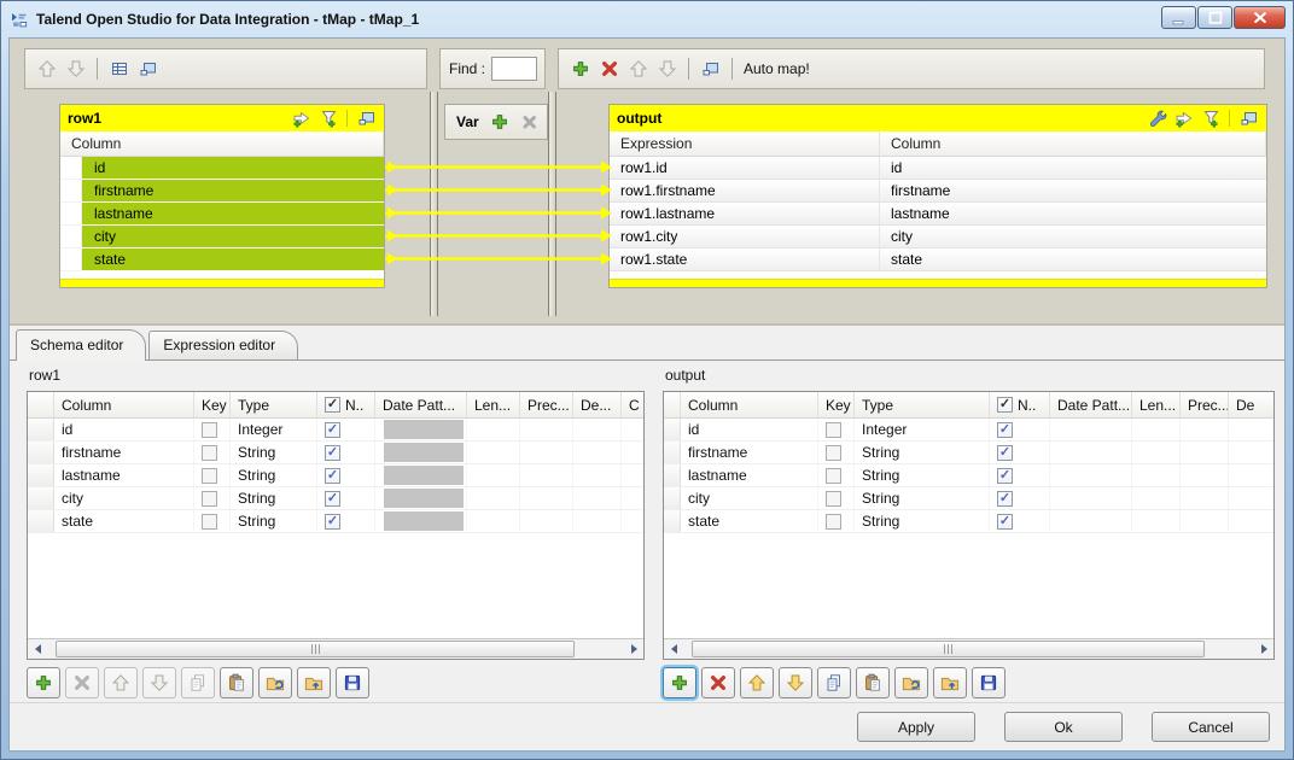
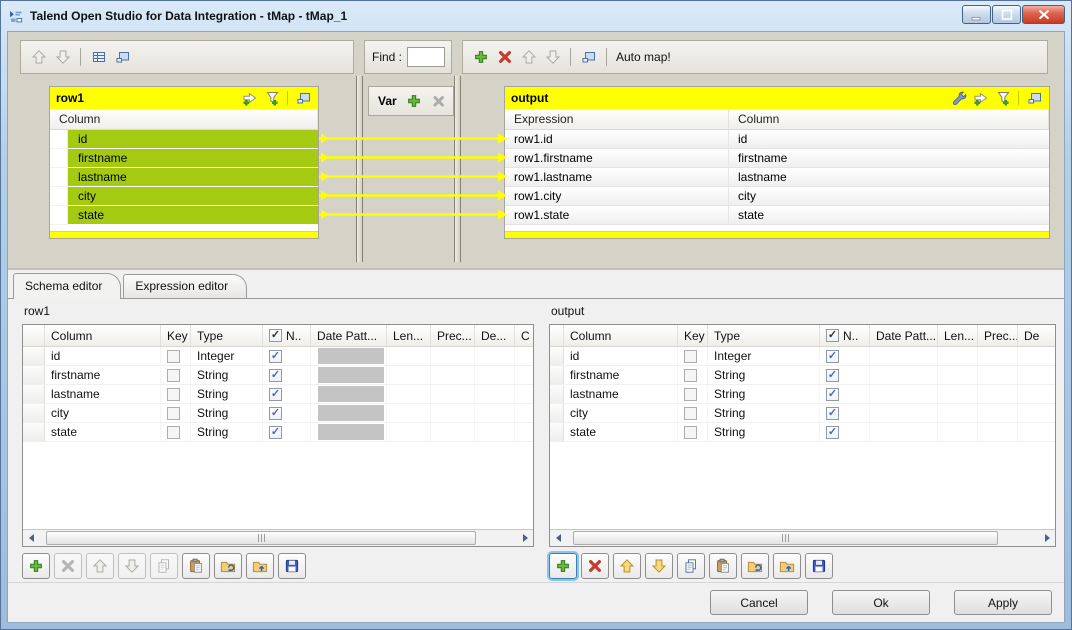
  Talend Open Studio for Data Integration - tMap - tMap_1
  Find :
  Auto map!
  row1
  Column
  id
  firstname
  lastname
  city
  state
  Var
  output
  Expression
  Column
  row1.id
  id
  row1.firstname
  firstname
  row1.lastname
  lastname
  row1.city
  city
  row1.state
  state
  Schema editor
  Expression editor
  row1
  Column
  Key
  Type
  N..
  Date Patt...
  Len...
  Prec...
  De...
  C
  id
  Integer
  firstname
  String
  lastname
  String
  city
  String
  state
  String
  output
  Column
  Key
  Type
  N..
  Date Patt...
  Len...
  Prec...
  De
  id
  Integer
  firstname
  String
  lastname
  String
  city
  String
  state
  String
- Apply
+ Cancel
  Ok
- Cancel
+ Apply
